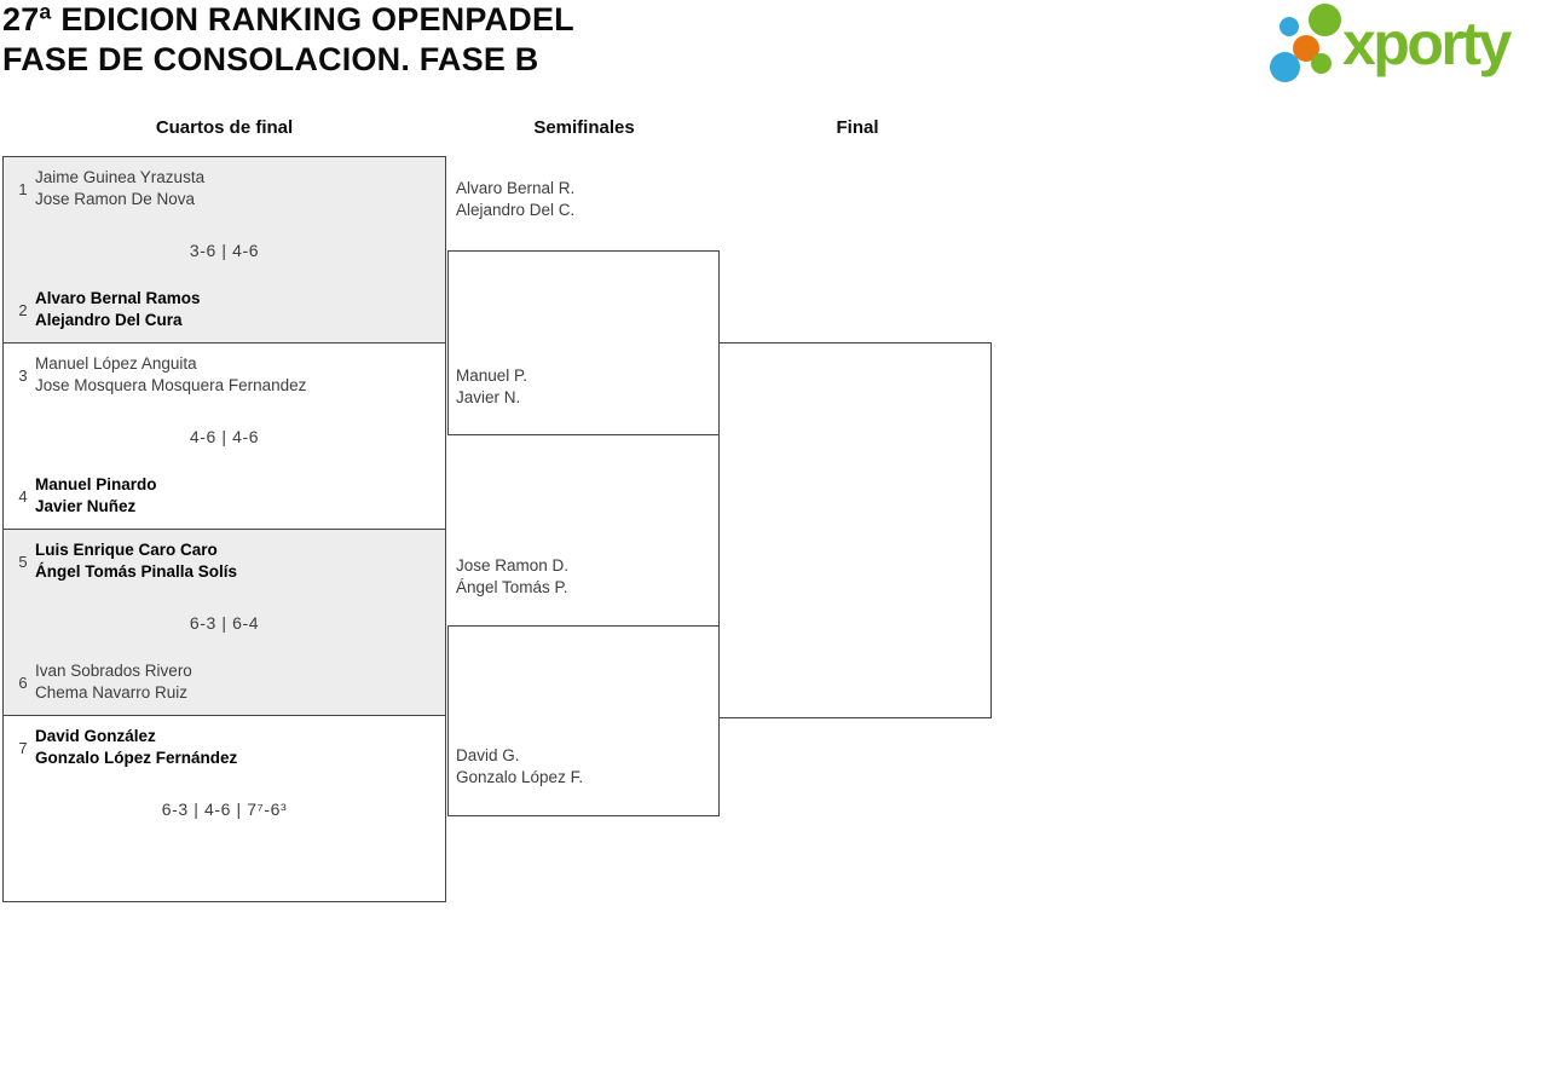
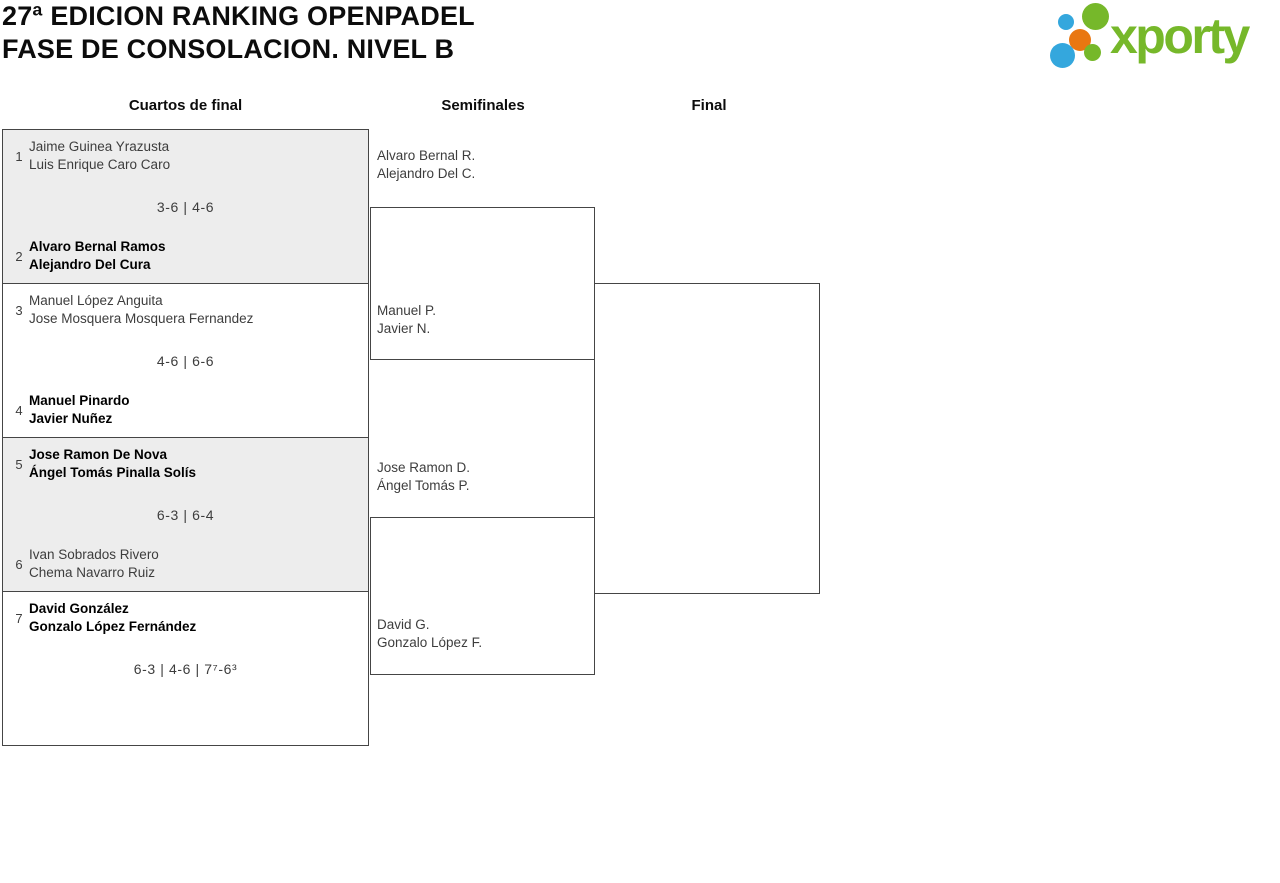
  27ª EDICION RANKING OPENPADEL
- FASE DE CONSOLACION. FASE B
+ FASE DE CONSOLACION. NIVEL B
  xporty
  Cuartos de final
  Semifinales
  Final
  1
  Jaime Guinea Yrazusta
- Jose Ramon De Nova
+ Luis Enrique Caro Caro
  3-6 | 4-6
  2
  Alvaro Bernal Ramos
  Alejandro Del Cura
  3
  Manuel López Anguita
  Jose Mosquera Mosquera Fernandez
- 4-6 | 4-6
+ 4-6 | 6-6
  4
  Manuel Pinardo
  Javier Nuñez
  5
- Luis Enrique Caro Caro
+ Jose Ramon De Nova
  Ángel Tomás Pinalla Solís
  6-3 | 6-4
  6
  Ivan Sobrados Rivero
  Chema Navarro Ruiz
  7
  David González
  Gonzalo López Fernández
  6-3 | 4-6 | 7⁷-6³
  Alvaro Bernal R.
  Alejandro Del C.
  Manuel P.
  Javier N.
  Jose Ramon D.
  Ángel Tomás P.
  David G.
  Gonzalo López F.
